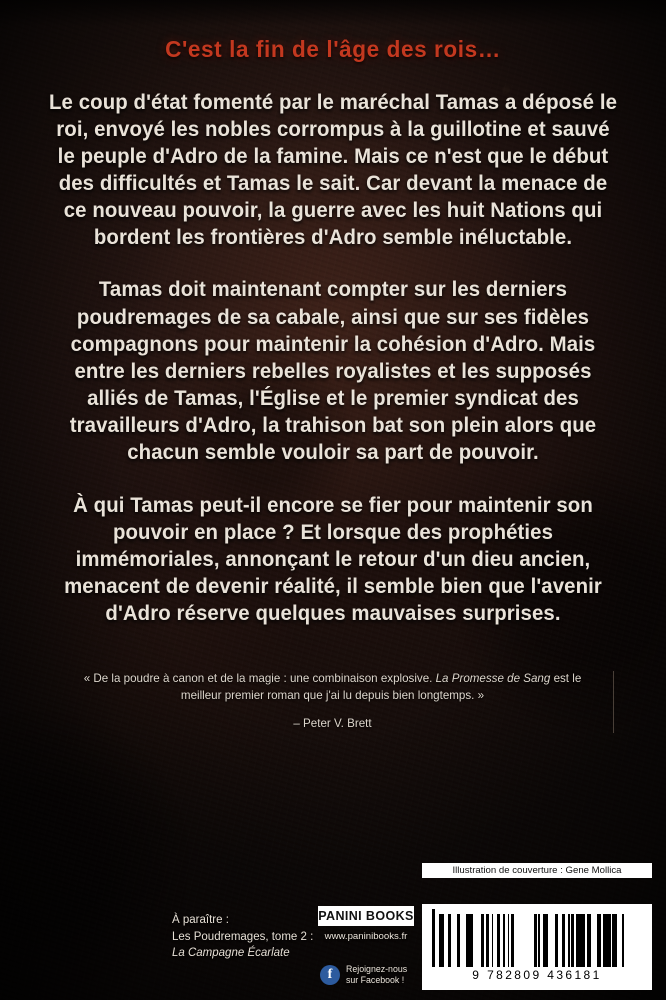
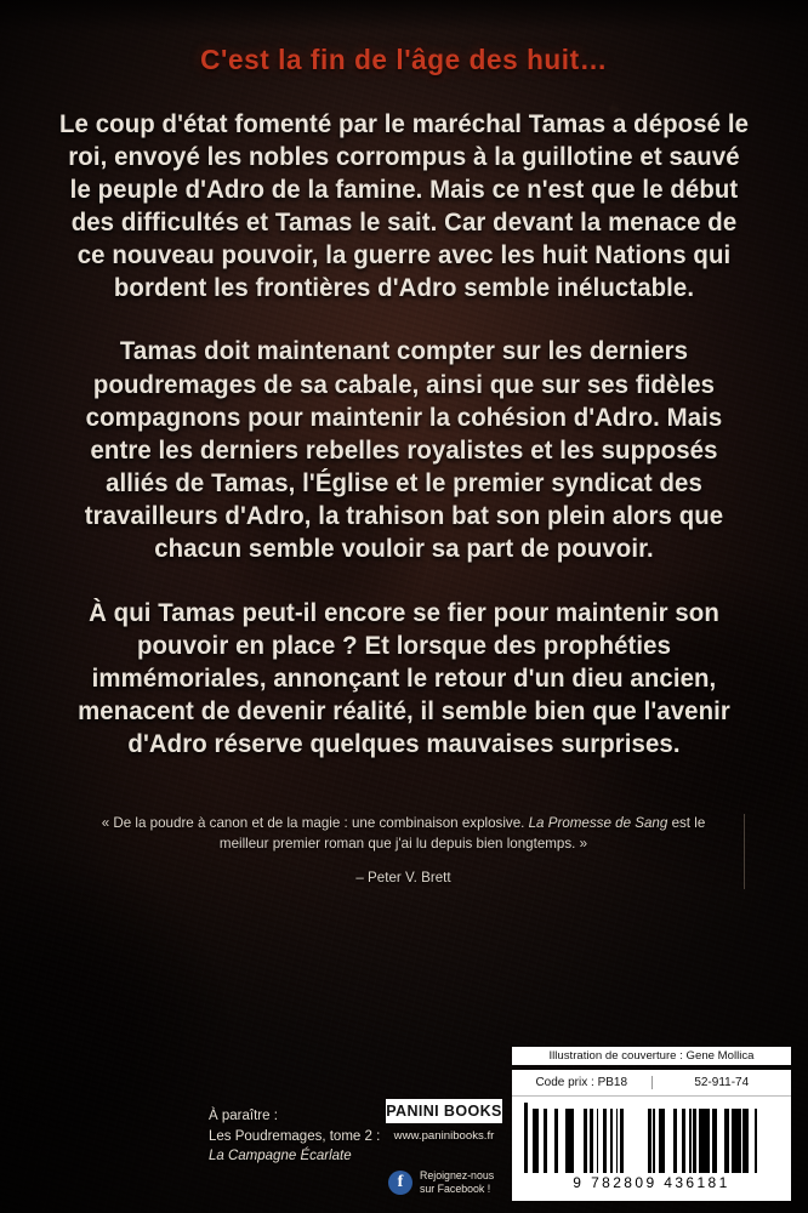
- C'est la fin de l'âge des rois…
+ C'est la fin de l'âge des huit…
  Le coup d'état fomenté par le maréchal Tamas a déposé le roi, envoyé les nobles corrompus à la guillotine et sauvé le peuple d'Adro de la famine. Mais ce n'est que le début des difficultés et Tamas le sait. Car devant la menace de ce nouveau pouvoir, la guerre avec les huit Nations qui bordent les frontières d'Adro semble inéluctable.
  Tamas doit maintenant compter sur les derniers poudremages de sa cabale, ainsi que sur ses fidèles compagnons pour maintenir la cohésion d'Adro. Mais entre les derniers rebelles royalistes et les supposés alliés de Tamas, l'Église et le premier syndicat des travailleurs d'Adro, la trahison bat son plein alors que chacun semble vouloir sa part de pouvoir.
  À qui Tamas peut-il encore se fier pour maintenir son pouvoir en place ? Et lorsque des prophéties immémoriales, annonçant le retour d'un dieu ancien, menacent de devenir réalité, il semble bien que l'avenir d'Adro réserve quelques mauvaises surprises.
  « De la poudre à canon et de la magie : une combinaison explosive. La Promesse de Sang est le meilleur premier roman que j'ai lu depuis bien longtemps. »
  – Peter V. Brett
  À paraître :
  Les Poudremages, tome 2 :
  La Campagne Écarlate
  PANINI BOOKS
  www.paninibooks.fr
  f
  Rejoignez-nous
  sur Facebook !
  Illustration de couverture : Gene Mollica
+ Code prix : PB18
+ 52-911-74
  9 782809 436181
